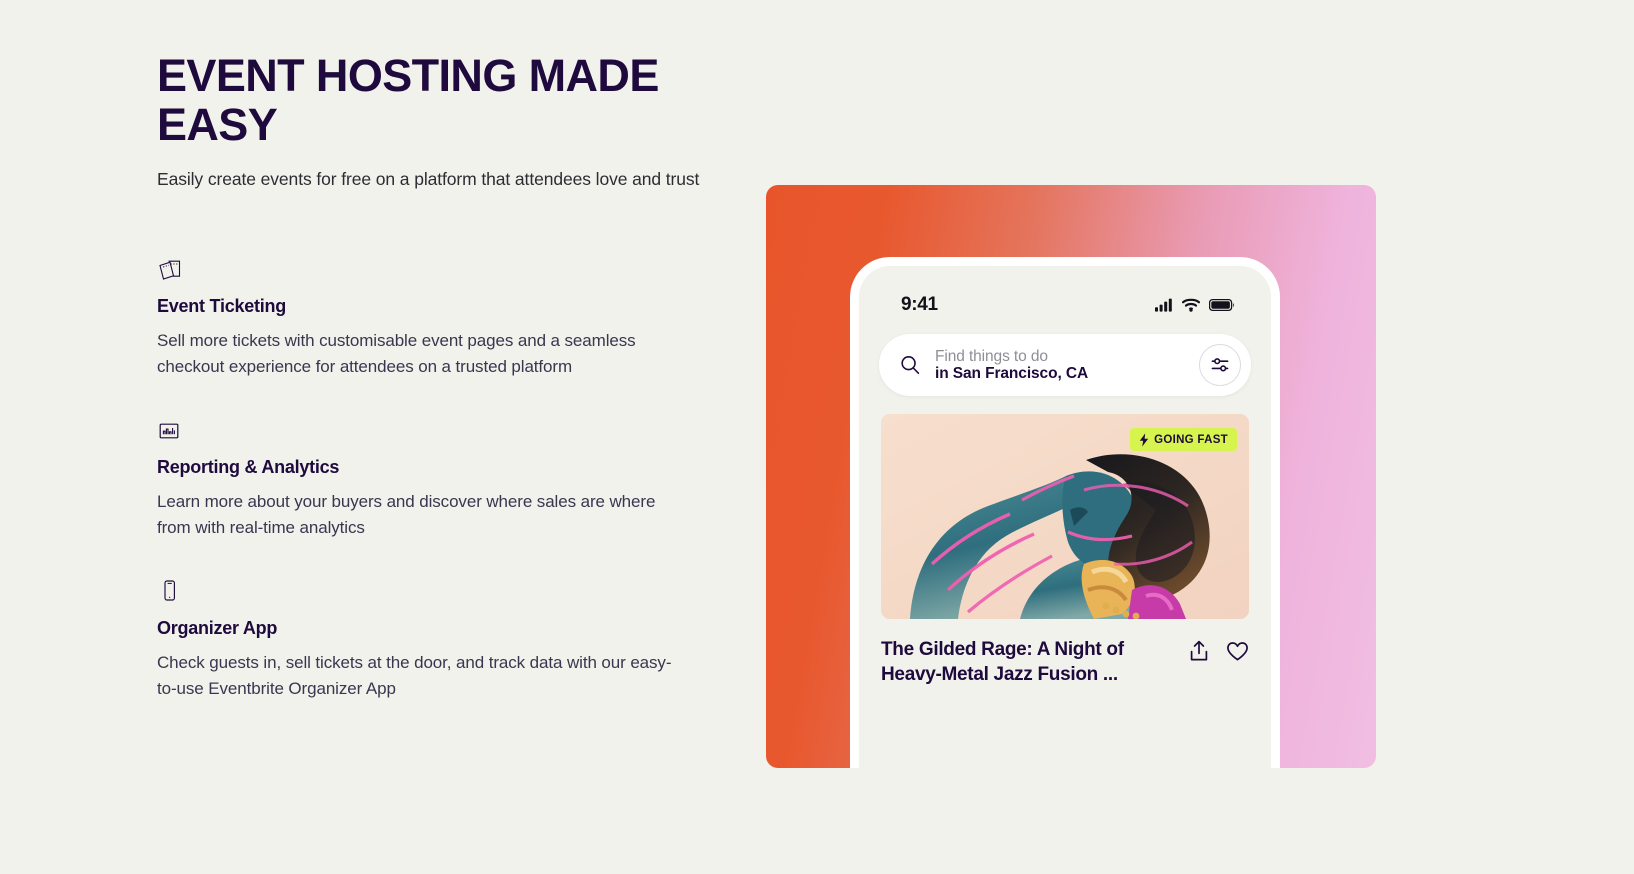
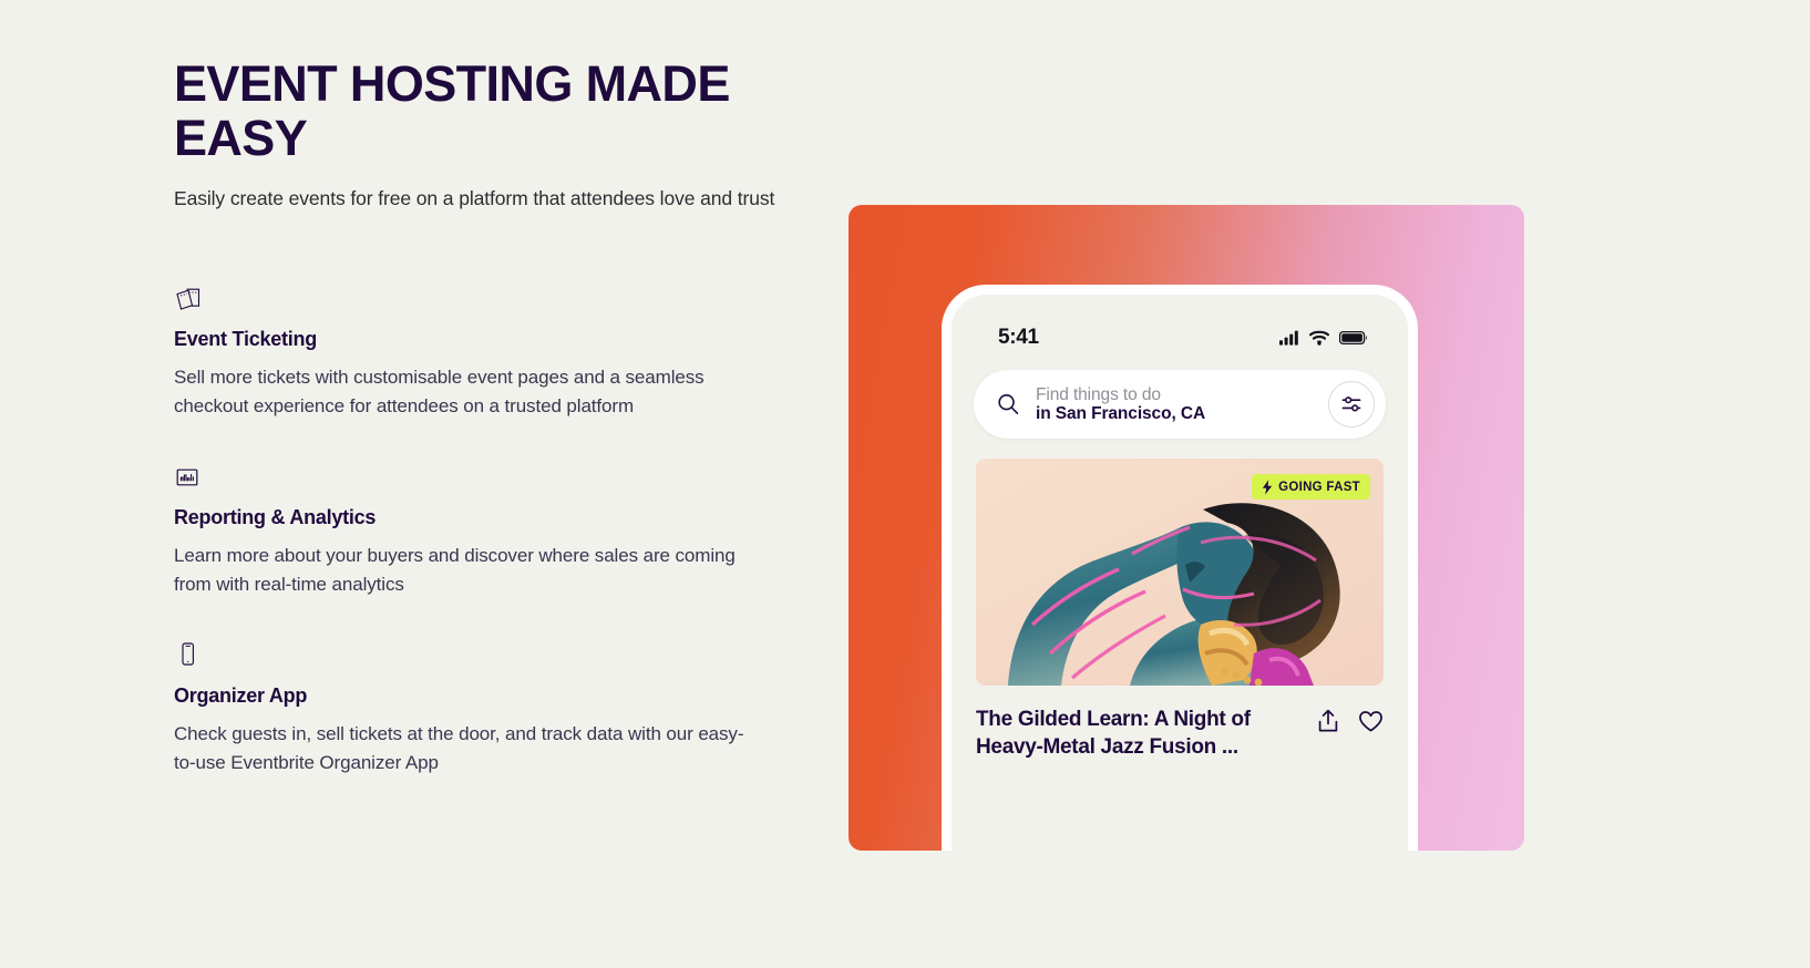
  EVENT HOSTING MADE EASY
  Easily create events for free on a platform that attendees love and trust
  Event Ticketing
  Sell more tickets with customisable event pages and a seamless checkout experience for attendees on a trusted platform
  Reporting & Analytics
- Learn more about your buyers and discover where sales are where from with real-time analytics
+ Learn more about your buyers and discover where sales are coming from with real-time analytics
  Organizer App
  Check guests in, sell tickets at the door, and track data with our easy-to-use Eventbrite Organizer App
- 9:41
+ 5:41
  Find things to do
  in San Francisco, CA
  GOING FAST
- The Gilded Rage: A Night of
+ The Gilded Learn: A Night of
  Heavy-Metal Jazz Fusion ...
